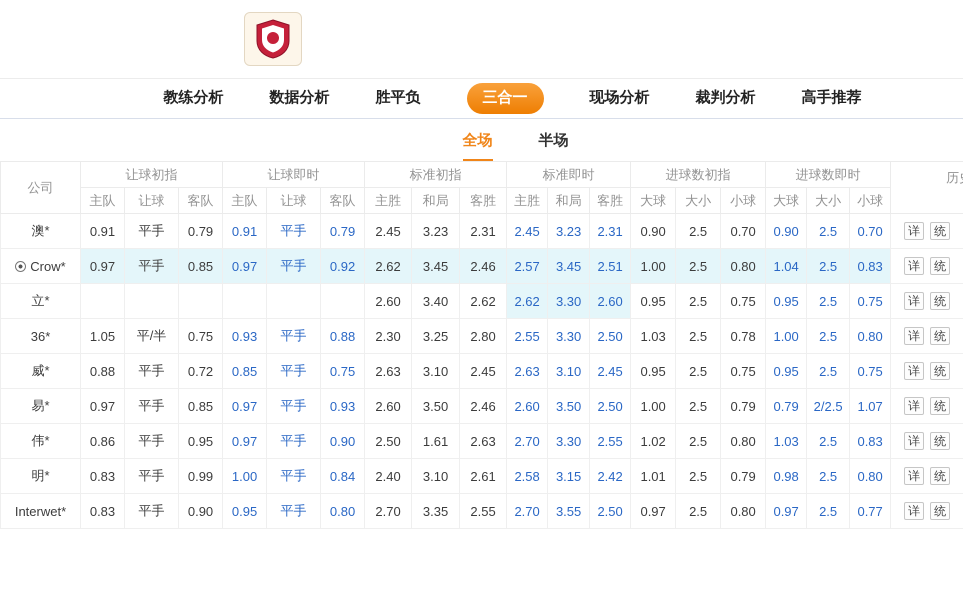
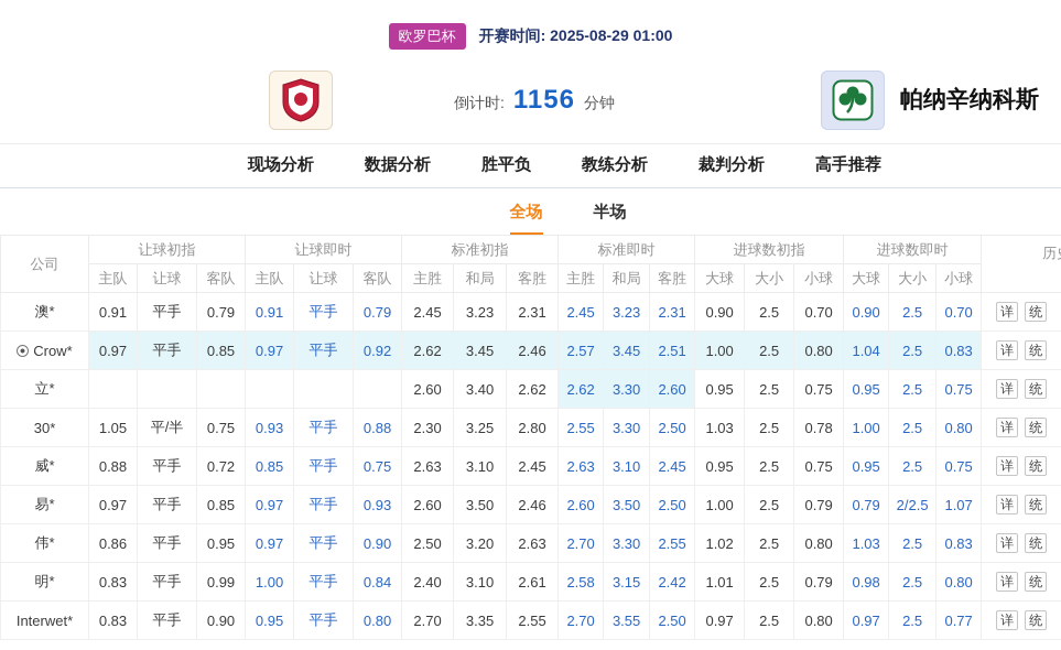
+ 欧罗巴杯
+ 开赛时间: 2025-08-29 01:00
+ 倒计时:
+ 1156
+ 分钟
+ 帕纳辛纳科斯
- 教练分析
+ 现场分析
  数据分析
  胜平负
- 三合一
- 现场分析
+ 教练分析
  裁判分析
  高手推荐
  全场
  半场
  公司	让球初指	让球即时	标准初指	标准即时	进球数初指	进球数即时	历
  主队	让球	客队	主队	让球	客队	主胜	和局	客胜	主胜	和局	客胜	大球	大小	小球	大球	大小	小球
  澳*	0.91	平手	0.79	0.91	平手	0.79	2.45	3.23	2.31	2.45	3.23	2.31	0.90	2.5	0.70	0.90	2.5	0.70	详 统
  Crow*	0.97	平手	0.85	0.97	平手	0.92	2.62	3.45	2.46	2.57	3.45	2.51	1.00	2.5	0.80	1.04	2.5	0.83	详 统
  立*							2.60	3.40	2.62	2.62	3.30	2.60	0.95	2.5	0.75	0.95	2.5	0.75	详 统
- 36*	1.05	平/半	0.75	0.93	平手	0.88	2.30	3.25	2.80	2.55	3.30	2.50	1.03	2.5	0.78	1.00	2.5	0.80	详 统
+ 30*	1.05	平/半	0.75	0.93	平手	0.88	2.30	3.25	2.80	2.55	3.30	2.50	1.03	2.5	0.78	1.00	2.5	0.80	详 统
  威*	0.88	平手	0.72	0.85	平手	0.75	2.63	3.10	2.45	2.63	3.10	2.45	0.95	2.5	0.75	0.95	2.5	0.75	详 统
  易*	0.97	平手	0.85	0.97	平手	0.93	2.60	3.50	2.46	2.60	3.50	2.50	1.00	2.5	0.79	0.79	2/2.5	1.07	详 统
- 伟*	0.86	平手	0.95	0.97	平手	0.90	2.50	1.61	2.63	2.70	3.30	2.55	1.02	2.5	0.80	1.03	2.5	0.83	详 统
+ 伟*	0.86	平手	0.95	0.97	平手	0.90	2.50	3.20	2.63	2.70	3.30	2.55	1.02	2.5	0.80	1.03	2.5	0.83	详 统
  明*	0.83	平手	0.99	1.00	平手	0.84	2.40	3.10	2.61	2.58	3.15	2.42	1.01	2.5	0.79	0.98	2.5	0.80	详 统
  Interwet*	0.83	平手	0.90	0.95	平手	0.80	2.70	3.35	2.55	2.70	3.55	2.50	0.97	2.5	0.80	0.97	2.5	0.77	详 统
